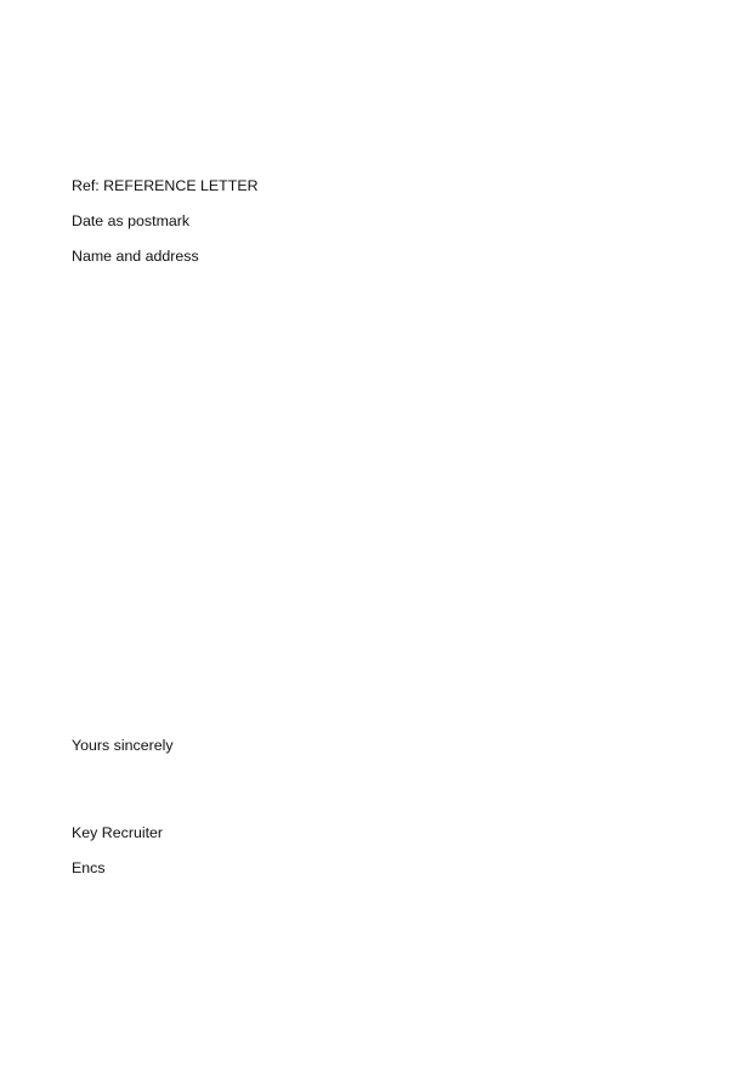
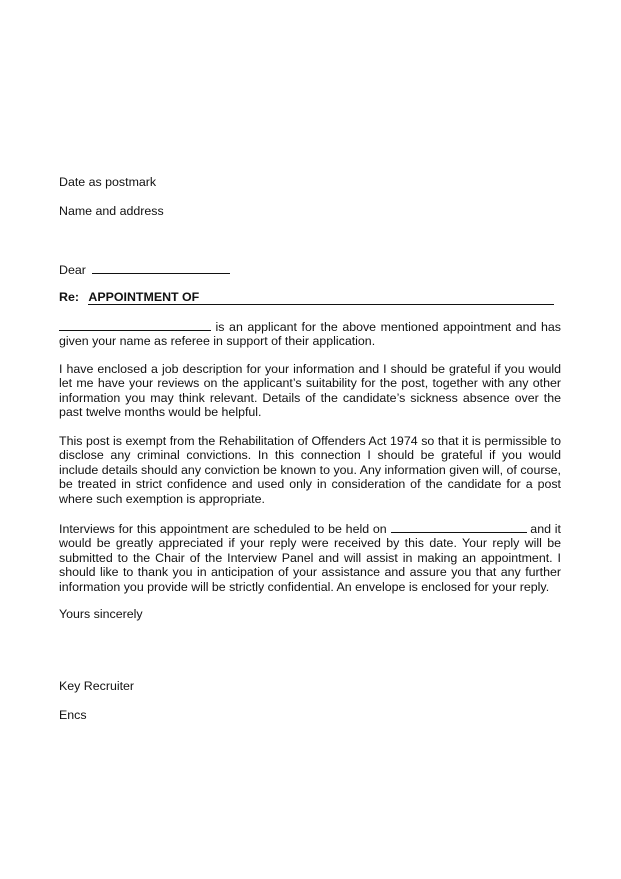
- Ref: REFERENCE LETTER
  Date as postmark
  Name and address
+ Dear
+ Re: APPOINTMENT OF
+ is an applicant for the above mentioned appointment and has given your name as referee in support of their application.
+ I have enclosed a job description for your information and I should be grateful if you would let me have your reviews on the applicant’s suitability for the post, together with any other information you may think relevant. Details of the candidate’s sickness absence over the past twelve months would be helpful.
+ This post is exempt from the Rehabilitation of Offenders Act 1974 so that it is permissible to disclose any criminal convictions. In this connection I should be grateful if you would include details should any conviction be known to you. Any information given will, of course, be treated in strict confidence and used only in consideration of the candidate for a post where such exemption is appropriate.
+ Interviews for this appointment are scheduled to be held on and it would be greatly appreciated if your reply were received by this date. Your reply will be submitted to the Chair of the Interview Panel and will assist in making an appointment. I should like to thank you in anticipation of your assistance and assure you that any further information you provide will be strictly confidential. An envelope is enclosed for your reply.
  Yours sincerely
  Key Recruiter
  Encs
